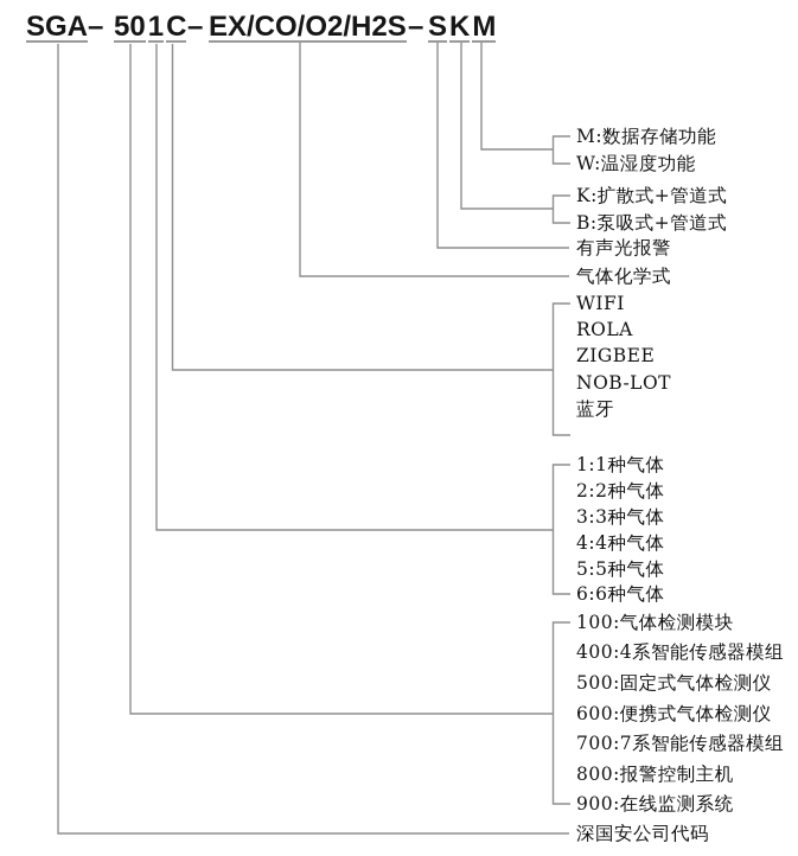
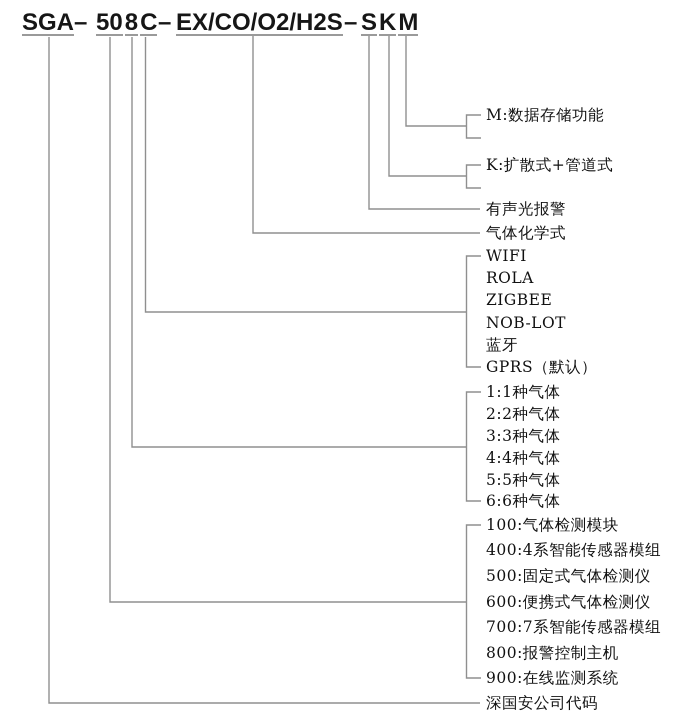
  SGA
  –
- 501C
+ 508C
  –
  EX/CO/O2/H2S
  –
  SKM
  M:数据存储功能
- W:温湿度功能
  K:扩散式+管道式
- B:泵吸式+管道式
  有声光报警
  气体化学式
  WIFI
  ROLA
  ZIGBEE
  NOB-LOT
  蓝牙
+ GPRS（默认）
  1:1种气体
  2:2种气体
  3:3种气体
  4:4种气体
  5:5种气体
  6:6种气体
  100:气体检测模块
  400:4系智能传感器模组
  500:固定式气体检测仪
  600:便携式气体检测仪
  700:7系智能传感器模组
  800:报警控制主机
  900:在线监测系统
  深国安公司代码
